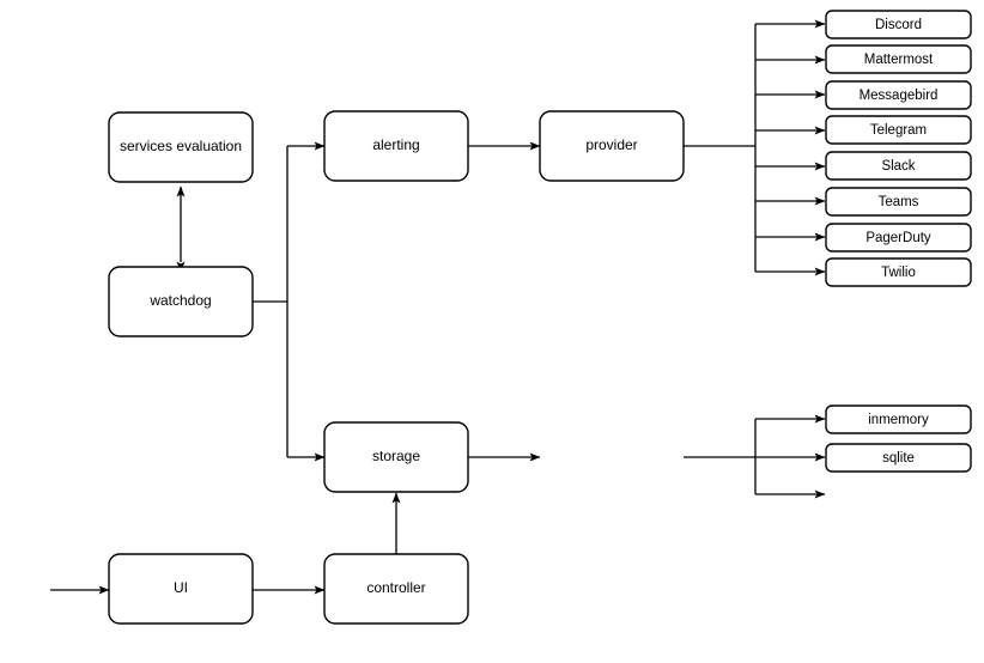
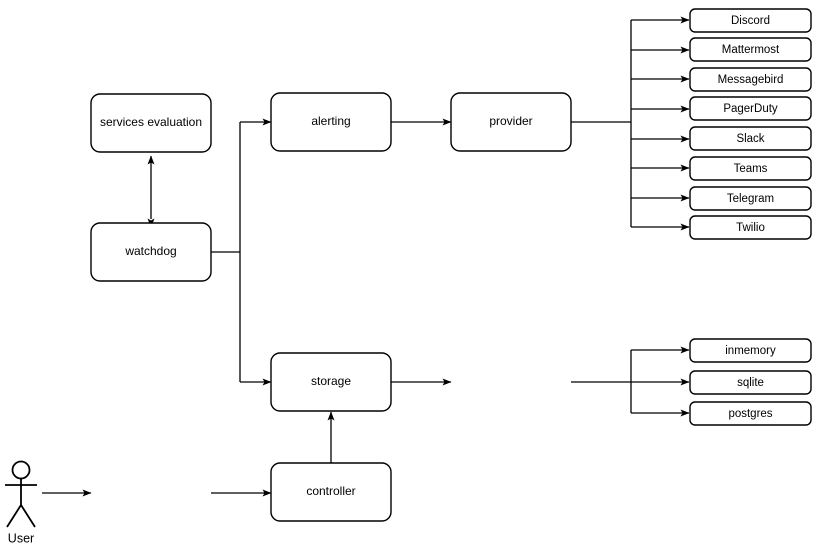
+ User
  services evaluation
  watchdog
  alerting
  provider
  storage
- UI
  controller
  Discord
  Mattermost
  Messagebird
- Telegram
+ PagerDuty
  Slack
  Teams
- PagerDuty
+ Telegram
  Twilio
  inmemory
  sqlite
+ postgres
